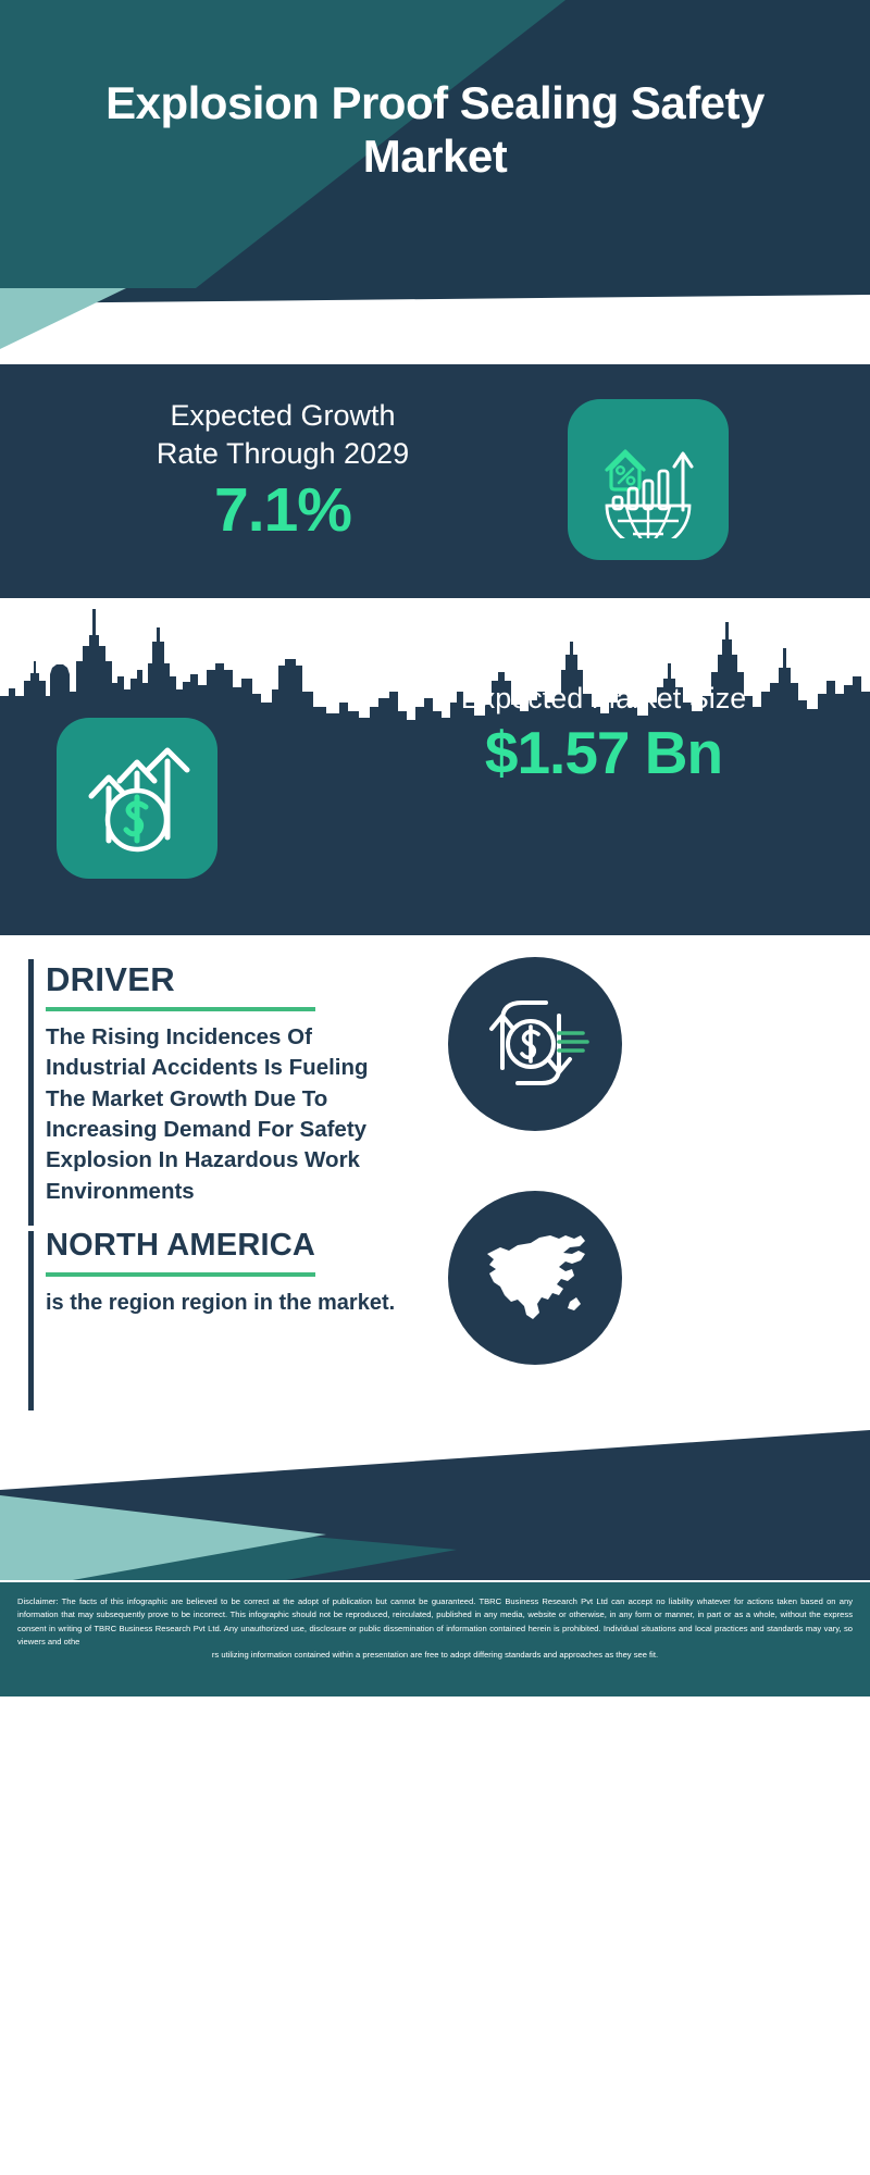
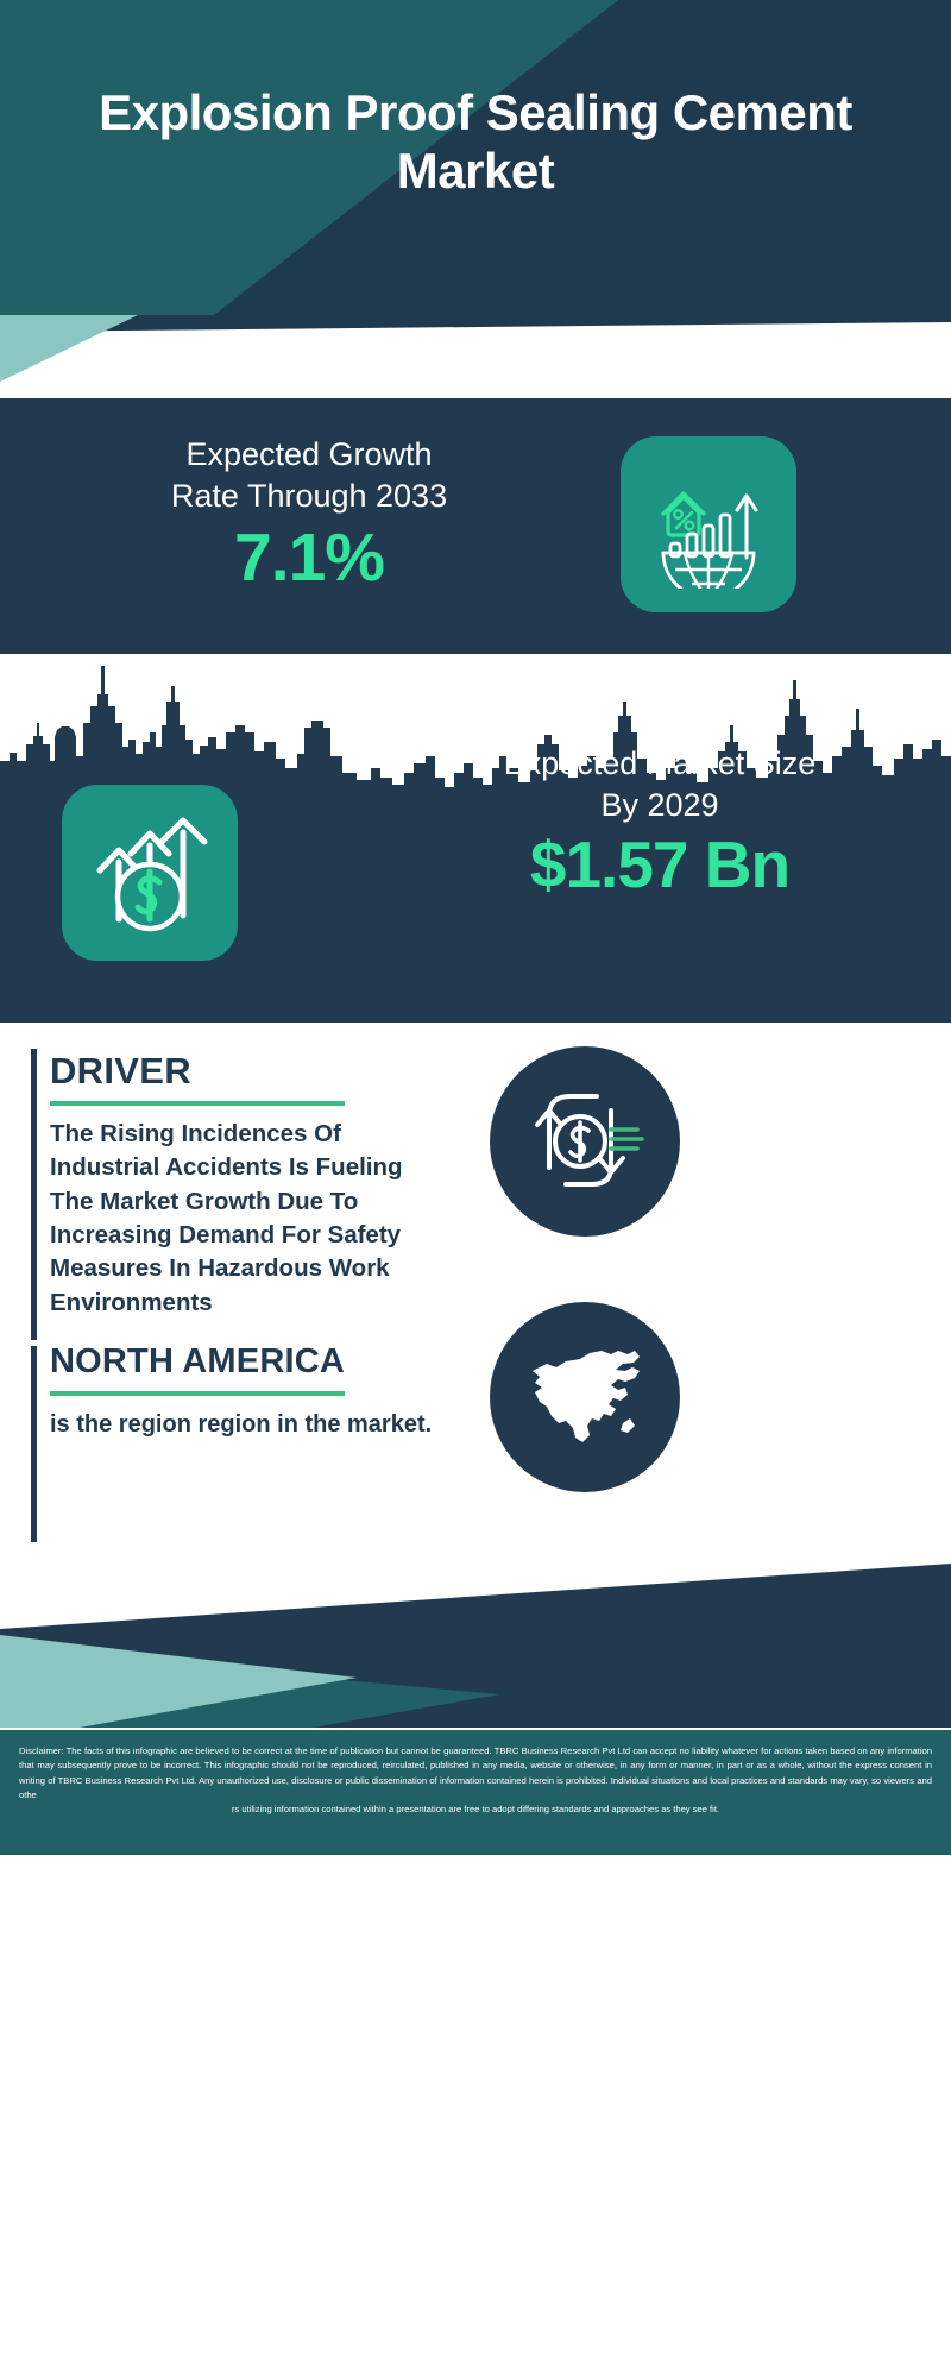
- Explosion Proof Sealing Safety Market
+ Explosion Proof Sealing Cement Market
  Expected Growth
- Rate Through 2029
+ Rate Through 2033
  7.1%
  Expected Market Size
+ By 2029
  $1.57 Bn
  DRIVER
- The Rising Incidences Of Industrial Accidents Is Fueling The Market Growth Due To Increasing Demand For Safety Explosion In Hazardous Work Environments
+ The Rising Incidences Of Industrial Accidents Is Fueling The Market Growth Due To Increasing Demand For Safety Measures In Hazardous Work Environments
  NORTH AMERICA
  is the region region in the market.
- Disclaimer: The facts of this infographic are believed to be correct at the adopt of publication but cannot be guaranteed. TBRC Business Research Pvt Ltd can accept no liability whatever for actions taken based on any information that may subsequently prove to be incorrect. This infographic should not be reproduced, reirculated, published in any media, website or otherwise, in any form or manner, in part or as a whole, without the express consent in writing of TBRC Business Research Pvt Ltd. Any unauthorized use, disclosure or public dissemination of information contained herein is prohibited. Individual situations and local practices and standards may vary, so viewers and othe
+ Disclaimer: The facts of this infographic are believed to be correct at the time of publication but cannot be guaranteed. TBRC Business Research Pvt Ltd can accept no liability whatever for actions taken based on any information that may subsequently prove to be incorrect. This infographic should not be reproduced, reirculated, published in any media, website or otherwise, in any form or manner, in part or as a whole, without the express consent in writing of TBRC Business Research Pvt Ltd. Any unauthorized use, disclosure or public dissemination of information contained herein is prohibited. Individual situations and local practices and standards may vary, so viewers and othe
  rs utilizing information contained within a presentation are free to adopt differing standards and approaches as they see fit.
